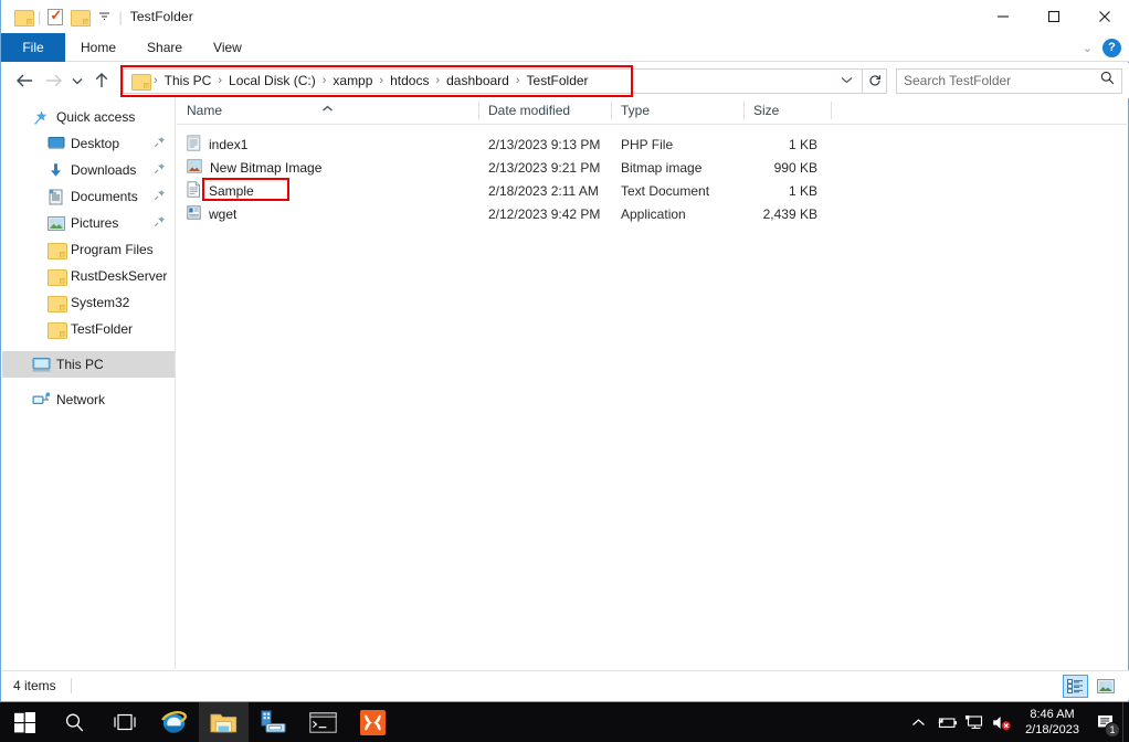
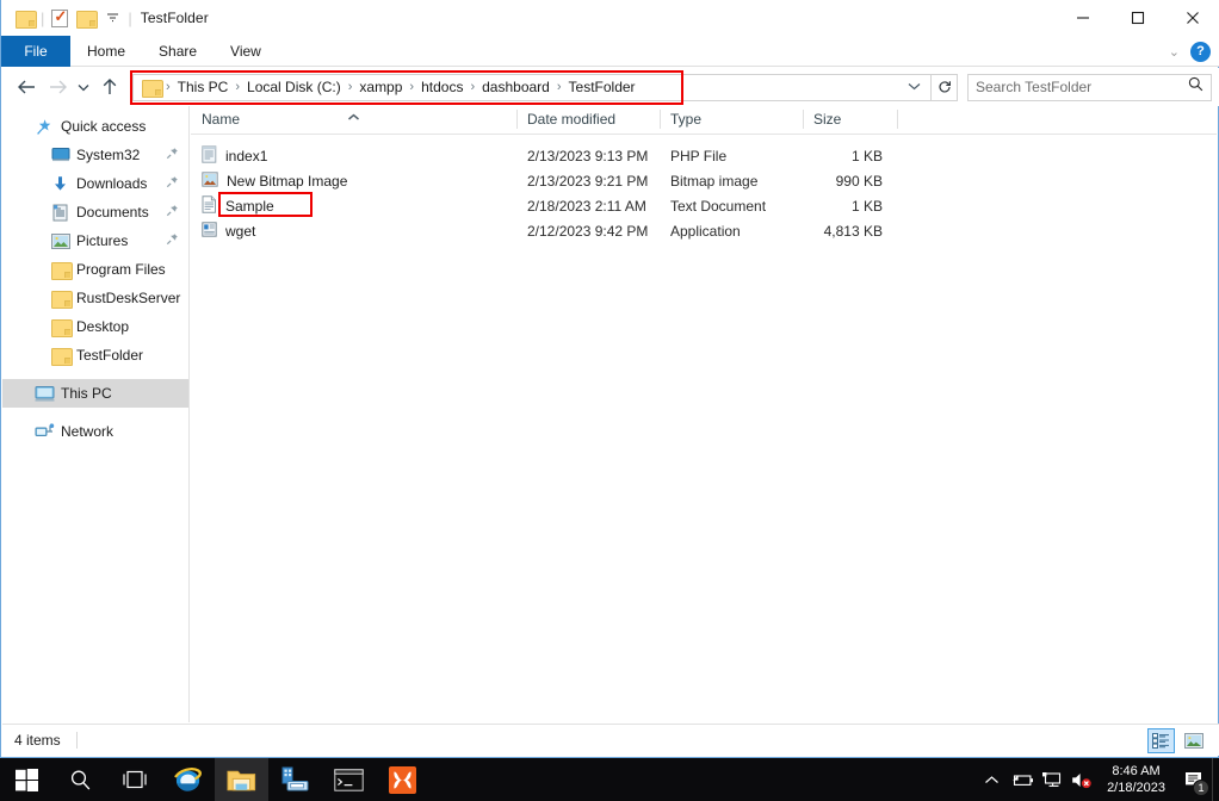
  |
  |
  TestFolder
  File
  Home
  Share
  View
  ⌄
  ?
  ›
  This PC
  ›
  Local Disk (C:)
  ›
  xampp
  ›
  htdocs
  ›
  dashboard
  ›
  TestFolder
  Search TestFolder
  Quick access
- Desktop
+ System32
  Downloads
  Documents
  Pictures
  Program Files
  RustDeskServer
- System32
+ Desktop
  TestFolder
  This PC
  Network
  Name
  Date modified
  Type
  Size
  index1
  2/13/2023 9:13 PM
  PHP File
  1 KB
  New Bitmap Image
  2/13/2023 9:21 PM
  Bitmap image
  990 KB
  Sample
  2/18/2023 2:11 AM
  Text Document
  1 KB
  wget
  2/12/2023 9:42 PM
  Application
- 2,439 KB
+ 4,813 KB
  4 items
  8:46 AM
  2/18/2023
  1
